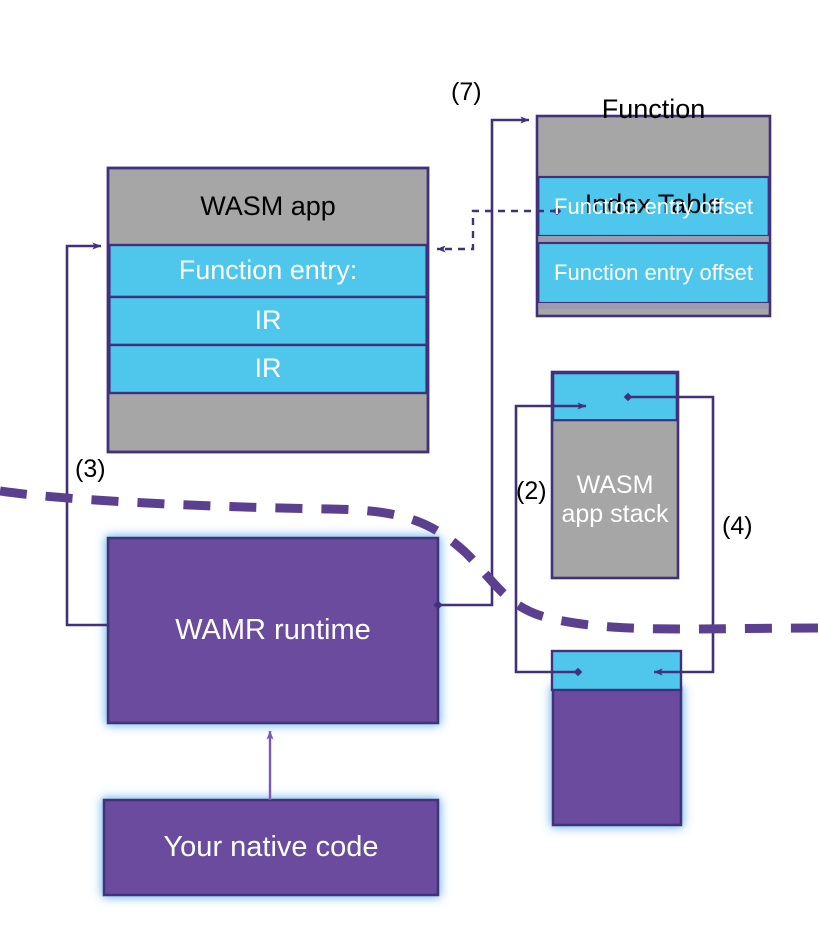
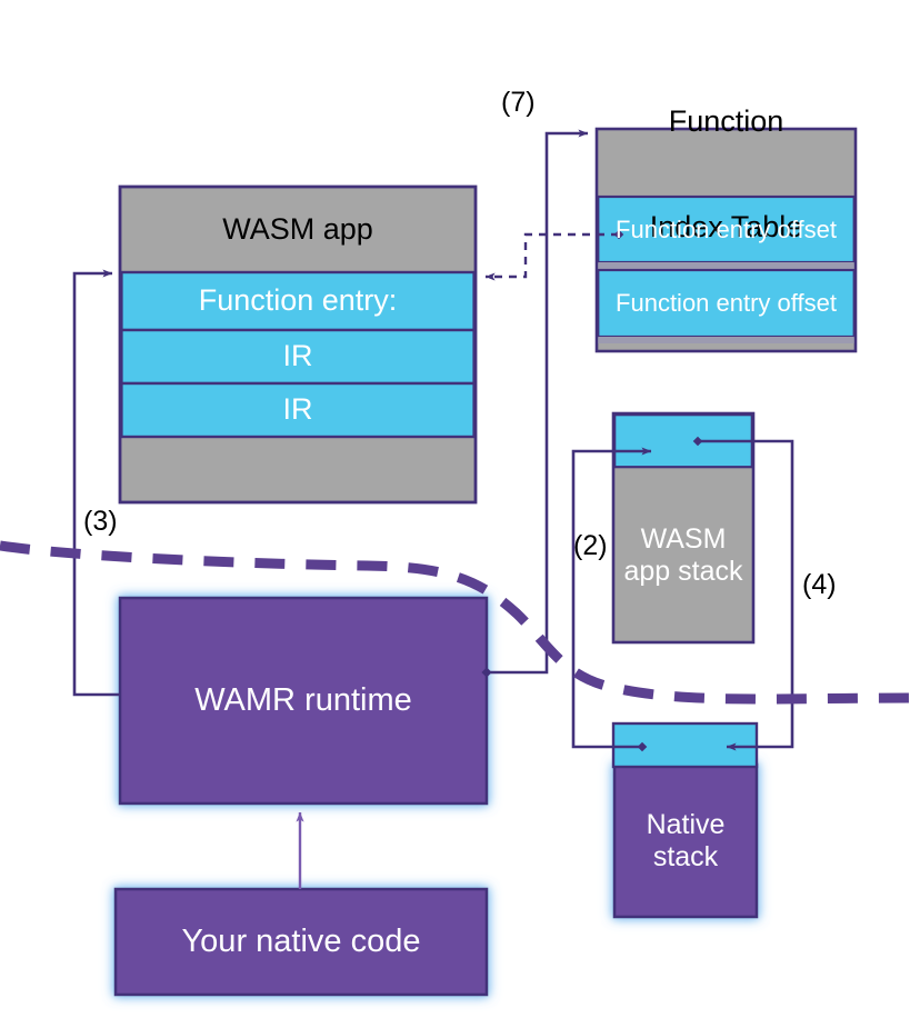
  Function
  Index Table
  Function entry offset
  Function entry offset
  WASM app
  Function entry:
  IR
  IR
  WASM
  app stack
+ Native
+ stack
  WAMR runtime
  Your native code
  (7)
  (2)
  (3)
  (4)
